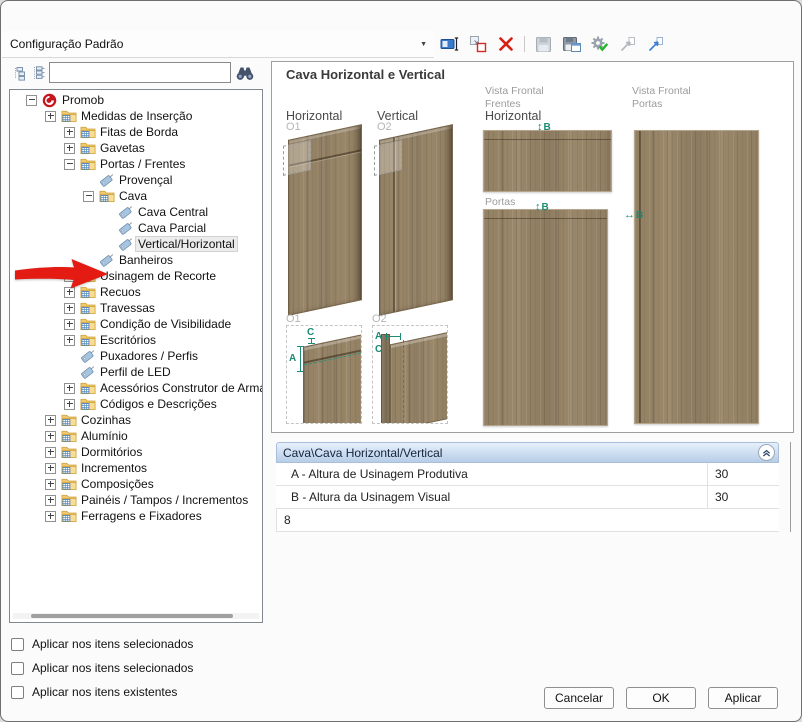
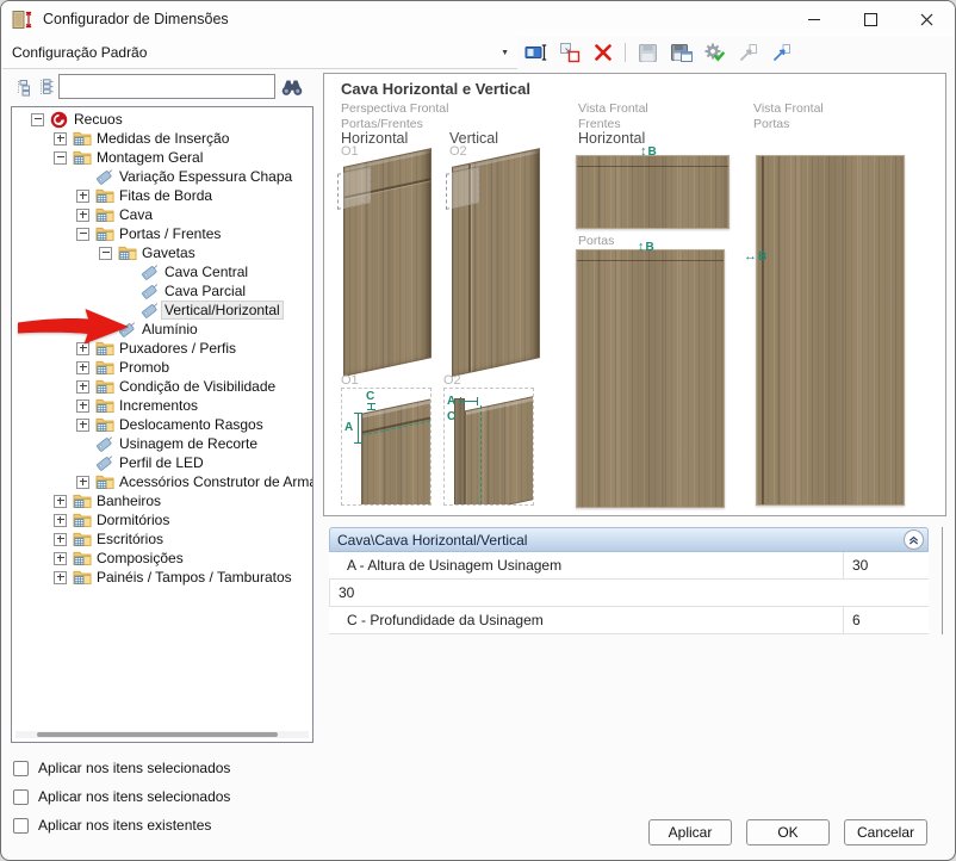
+ Configurador de Dimensões
  Configuração Padrão
- Promob
+ Recuos
  Medidas de Inserção
+ Montagem Geral
+ Variação Espessura Chapa
  Fitas de Borda
- Gavetas
+ Cava
  Portas / Frentes
- Provençal
- Cava
+ Gavetas
  Cava Central
  Cava Parcial
  Vertical/Horizontal
- Banheiros
+ Alumínio
- Usinagem de Recorte
+ Puxadores / Perfis
- Recuos
+ Promob
- Travessas
  Condição de Visibilidade
- Escritórios
+ Incrementos
+ Deslocamento Rasgos
- Puxadores / Perfis
+ Usinagem de Recorte
  Perfil de LED
  Acessórios Construtor de Arm
- Códigos e Descrições
- Cozinhas
- Alumínio
+ Banheiros
  Dormitórios
- Incrementos
+ Escritórios
  Composições
- Painéis / Tampos / Incrementos
+ Painéis / Tampos / Tamburatos
- Ferragens e Fixadores
  Cava Horizontal e Vertical
+ Perspectiva Frontal
+ Portas/Frentes
  Horizontal
  Vertical
  Vista Frontal
  Frentes
  Horizontal
  Vista Frontal
  Portas
  O1
  O2
  O1
  C
  A
  O2
  A
  C
  ↕
  B
  Portas
  ↕
  B
  ↔
  B
  Cava\Cava Horizontal/Vertical
- A - Altura de Usinagem Produtiva
+ A - Altura de Usinagem Usinagem
  30
- B - Altura da Usinagem Visual
  30
+ C - Profundidade da Usinagem
- 8
+ 6
  Aplicar nos itens selecionados
  Aplicar nos itens selecionados
  Aplicar nos itens existentes
- Cancelar
+ Aplicar
  OK
- Aplicar
+ Cancelar
